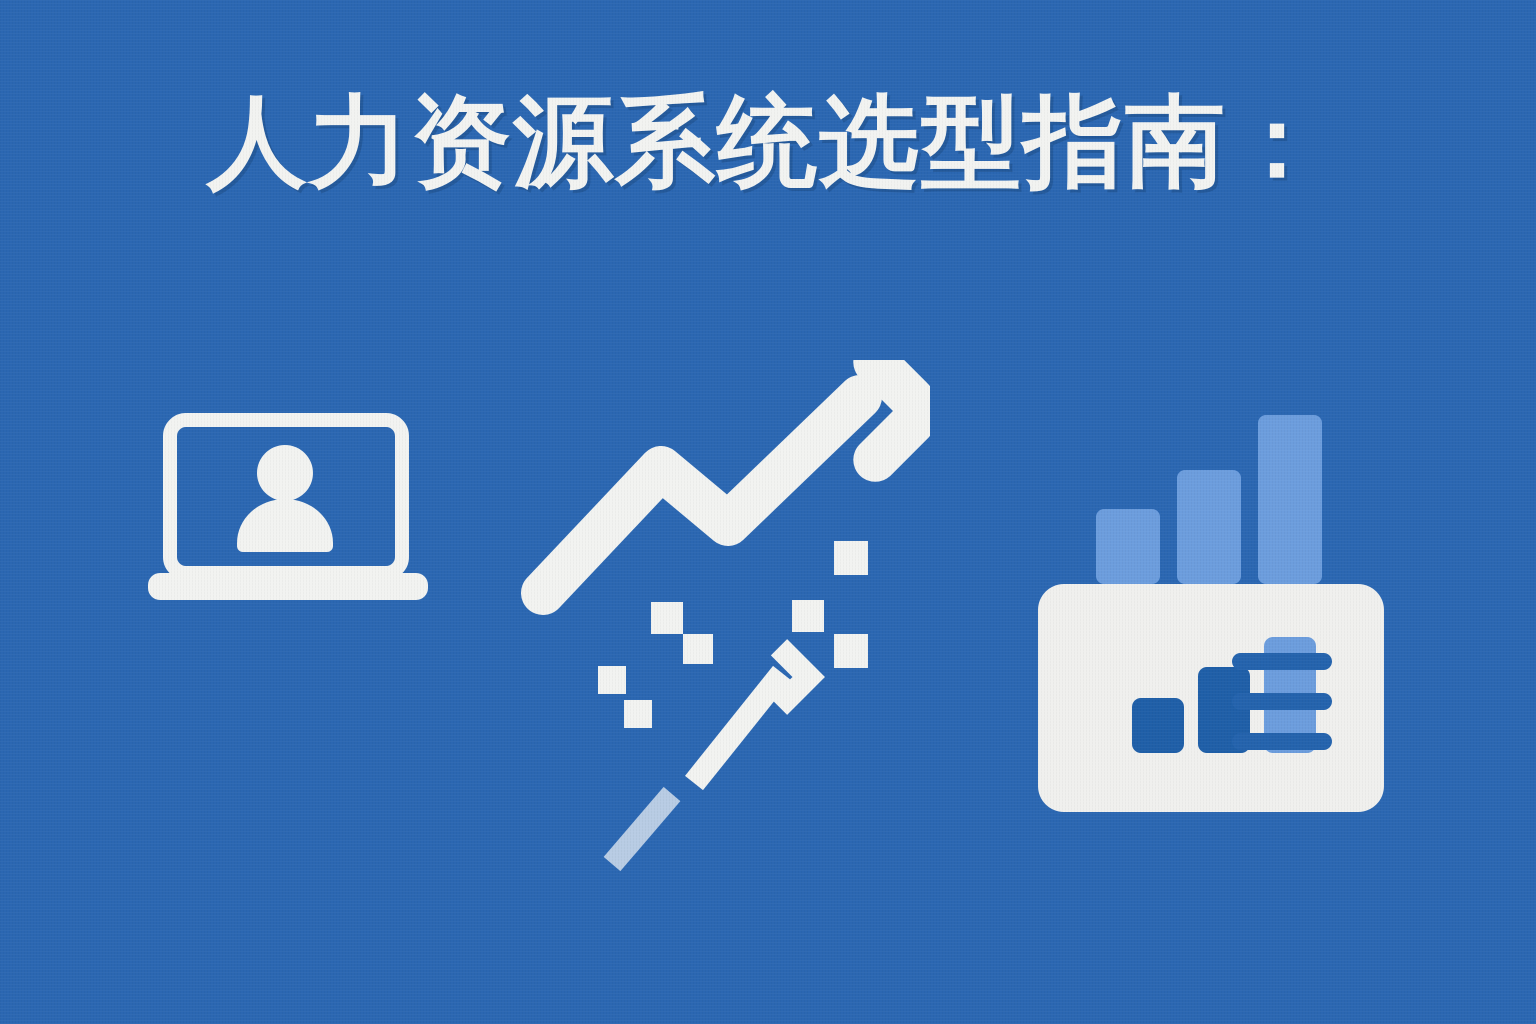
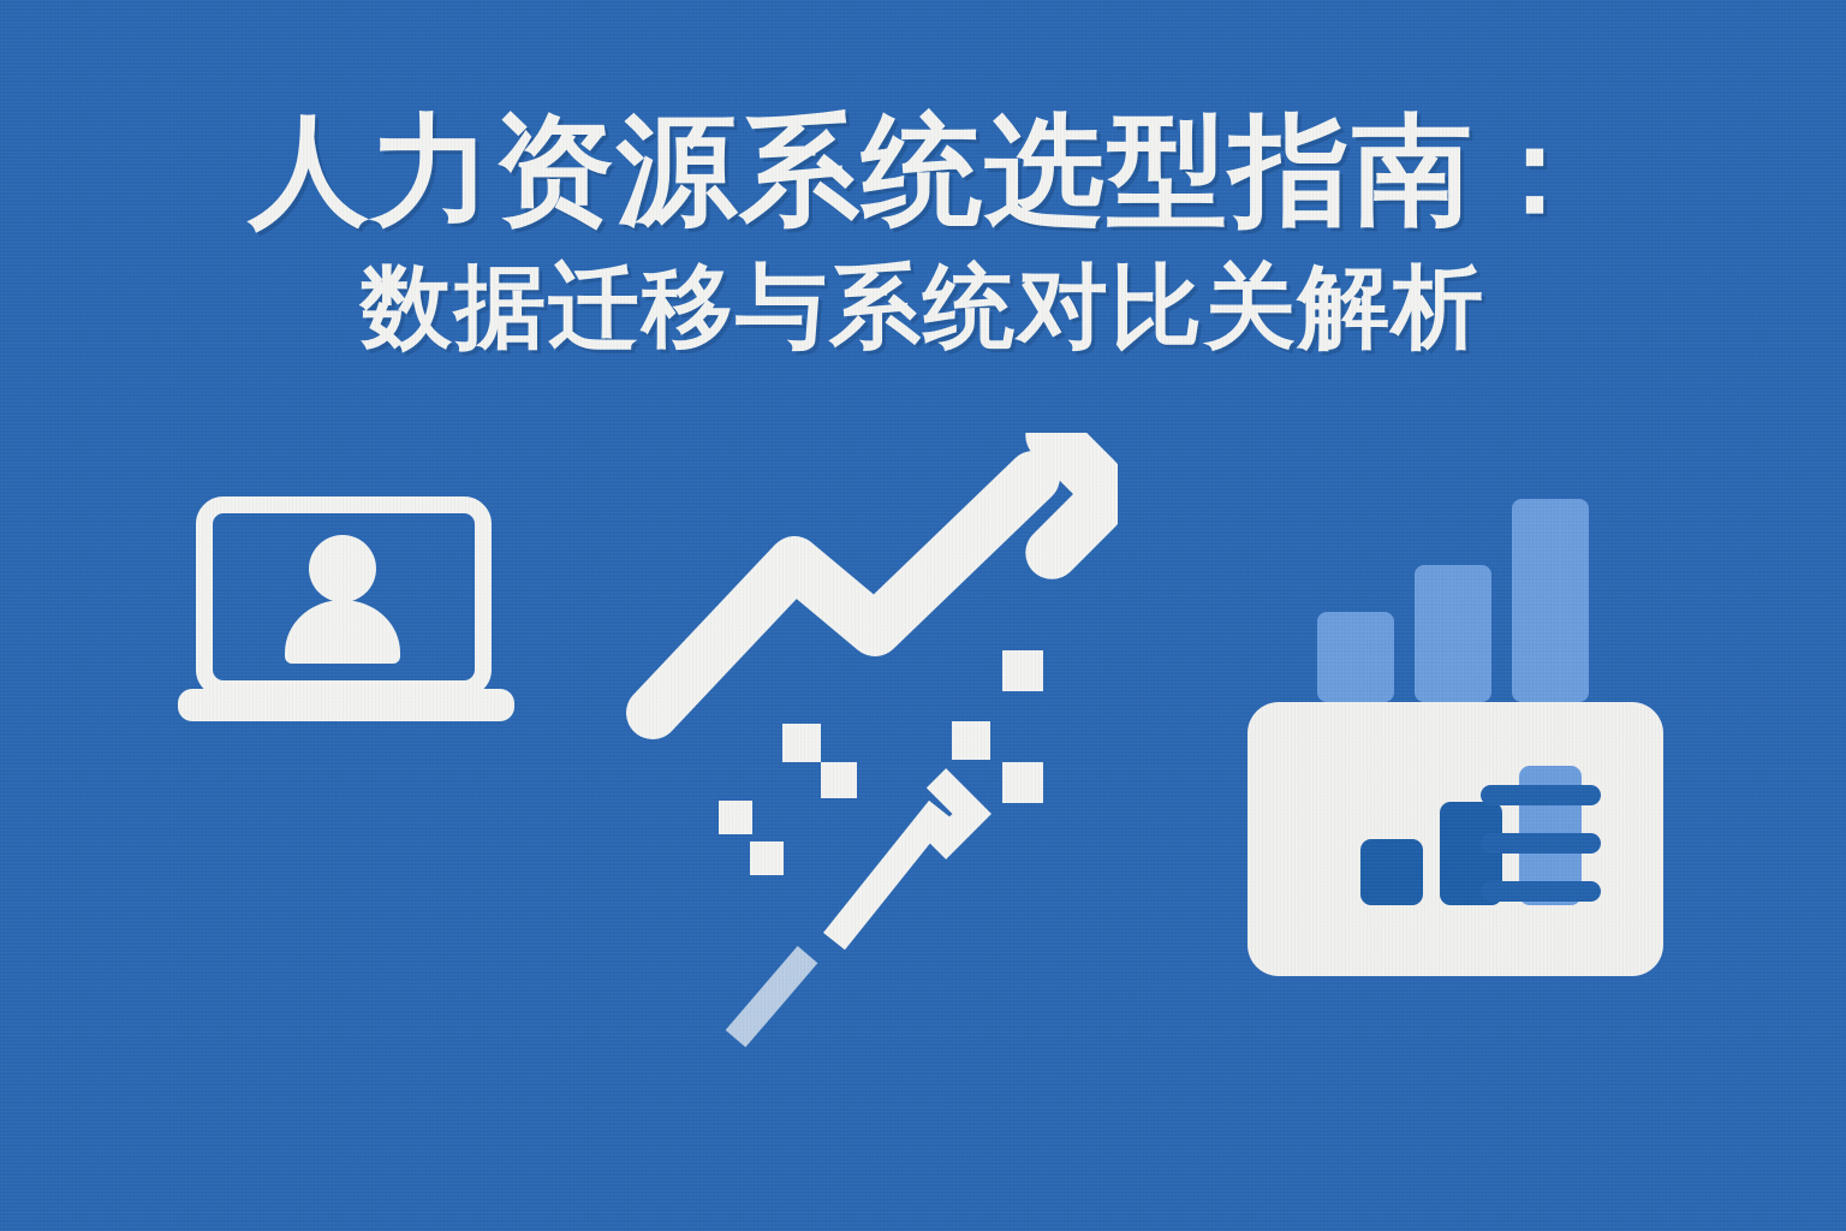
  人力资源系统选型指南：
+ 数据迁移与系统对比关解析
